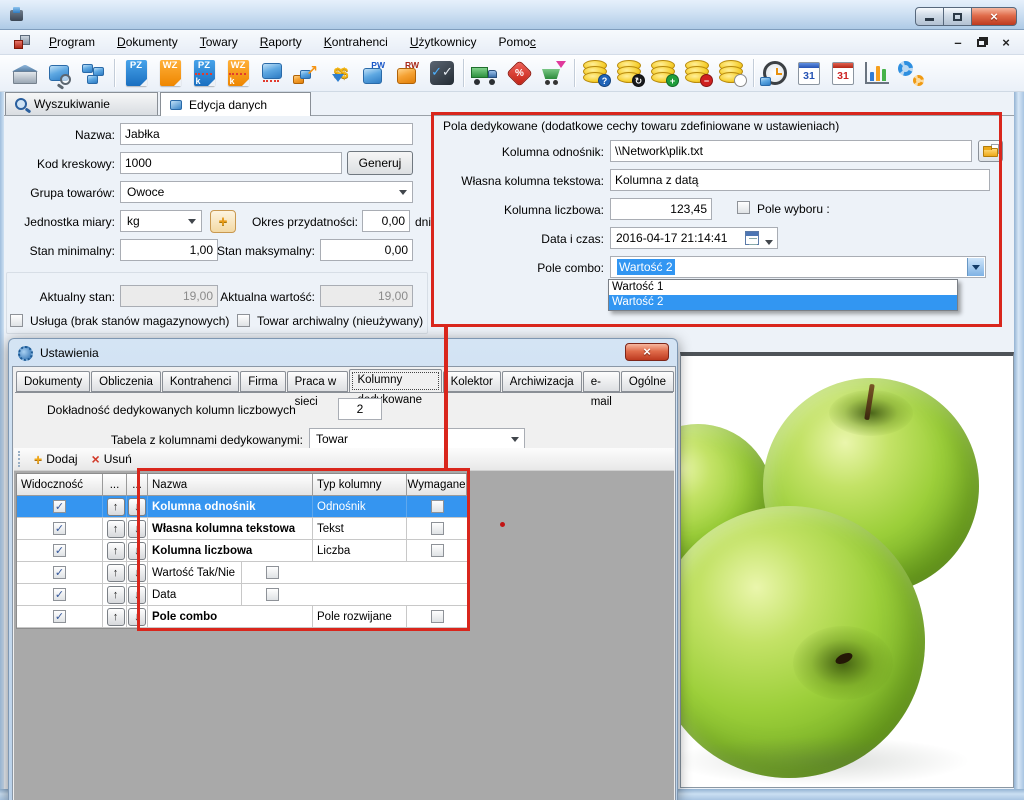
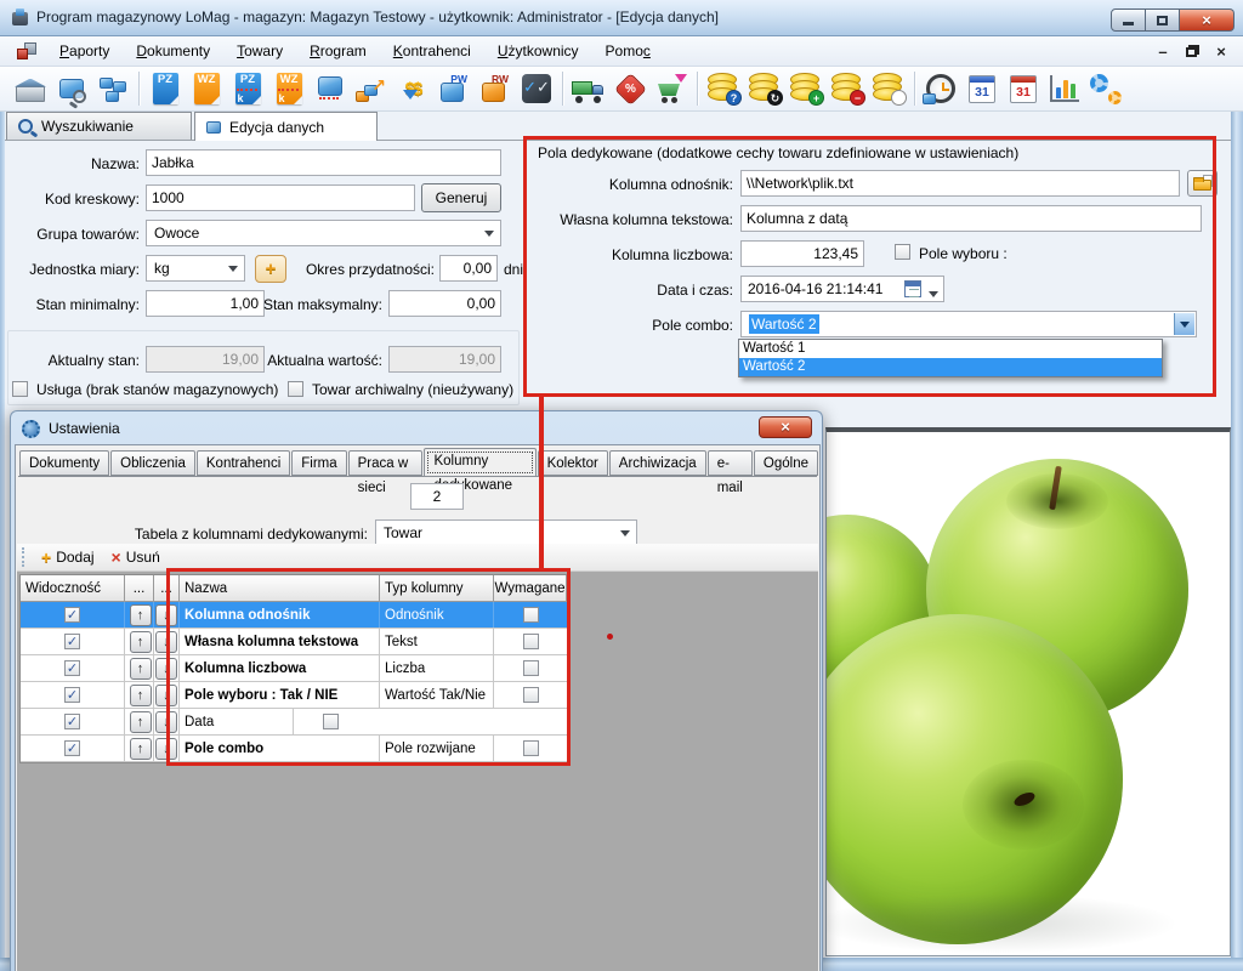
+ Program magazynowy LoMag - magazyn: Magazyn Testowy - użytkownik: Administrator - [Edycja danych]
  ×
- Program
+ Paporty
  Dokumenty
  Towary
- Raporty
+ Rrogram
  Kontrahenci
  Użytkownicy
  Pomoc
  –
  ×
  PZ
  WZ
  PZ
  k
  WZ
  k
  ↗
  $$
  PW
  RW
  ✓✓
  ?
  ↻
  +
  −
  31
  31
  Wyszukiwanie
  Edycja danych
  Nazwa:
  Jabłka
  Kod kreskowy:
  1000
  Generuj
  Grupa towarów:
  Owoce
  Jednostka miary:
  kg
  +
  Okres przydatności:
  0,00
  dni
  Stan minimalny:
  1,00
  Stan maksymalny:
  0,00
  Aktualny stan:
  19,00
  Aktualna wartość:
  19,00
  Usługa (brak stanów magazynowych)
  Towar archiwalny (nieużywany)
  Pola dedykowane (dodatkowe cechy towaru zdefiniowane w ustawieniach)
  Kolumna odnośnik:
  \\Network\plik.txt
  Własna kolumna tekstowa:
  Kolumna z datą
  Kolumna liczbowa:
  123,45
  Pole wyboru :
  Data i czas:
- 2016-04-17 21:14:41
+ 2016-04-16 21:14:41
  Pole combo:
  Wartość 2
  Wartość 1
  Wartość 2
  Ustawienia
  ×
  Dokumenty
  Obliczenia
  Kontrahenci
  Firma
  Praca w sieci
  Kolumny kowane
  Kolektor
  Archiwizacja
  e-mail
  Ogólne
- Dokładność dedykowanych kolumn liczbowych
  2
  Tabela z kolumnami dedykowanymi:
  Towar
  +
  Dodaj
  ×
  Usuń
  Widoczność
  ...
  ...
  Nazwa
  Typ kolumny
  Wymagane
  ✓
  ↑
  ↓
  Kolumna odnośnik
  Odnośnik
  ✓
  ↑
  ↓
  Własna kolumna tekstowa
  Tekst
  ✓
  ↑
  ↓
  Kolumna liczbowa
  Liczba
  ✓
  ↑
  ↓
+ Pole wyboru : Tak / NIE
  Wartość Tak/Nie
  ✓
  ↑
  ↓
  Data
  ✓
  ↑
  ↓
  Pole combo
  Pole rozwijane
